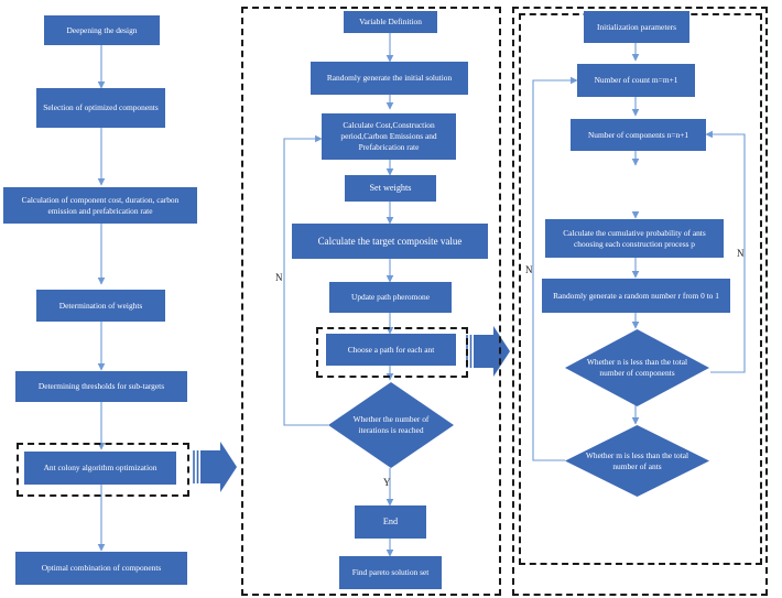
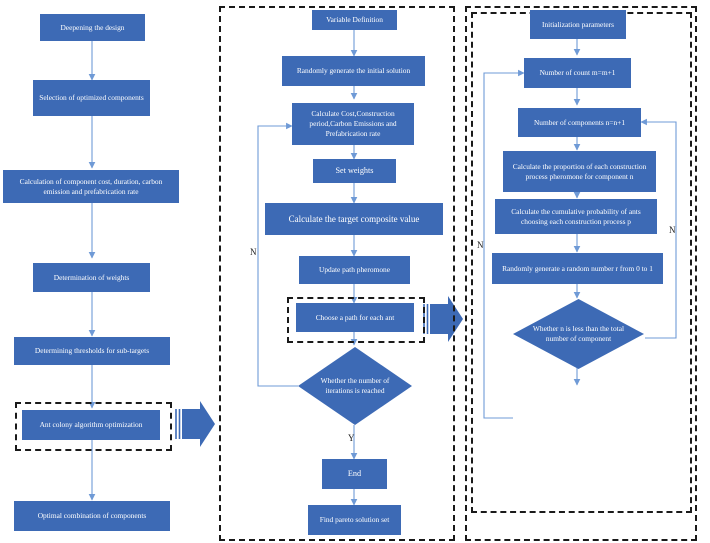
  Deepening the design
  Selection of optimized components
  Calculation of component cost, duration, carbon emission and prefabrication rate
  Determination of weights
  Determining thresholds for sub-targets
  Ant colony algorithm optimization
  Optimal combination of components
  Variable Definition
  Randomly generate the initial solution
  Calculate Cost,Construction period,Carbon Emissions and Prefabrication rate
  Set weights
  Calculate the target composite value
  Update path pheromone
  Choose a path for each ant
  Whether the number of iterations is reached
  End
  Find pareto solution set
  N
  Y
  Initialization parameters
  Number of count m=m+1
  Number of components n=n+1
+ Calculate the proportion of each construction process pheromone for component n
  Calculate the cumulative probability of ants choosing each construction process p
  Randomly generate a random number r from 0 to 1
- Whether n is less than the total number of components
+ Whether n is less than the total number of component
- Whether m is less than the total number of ants
  N
  N
